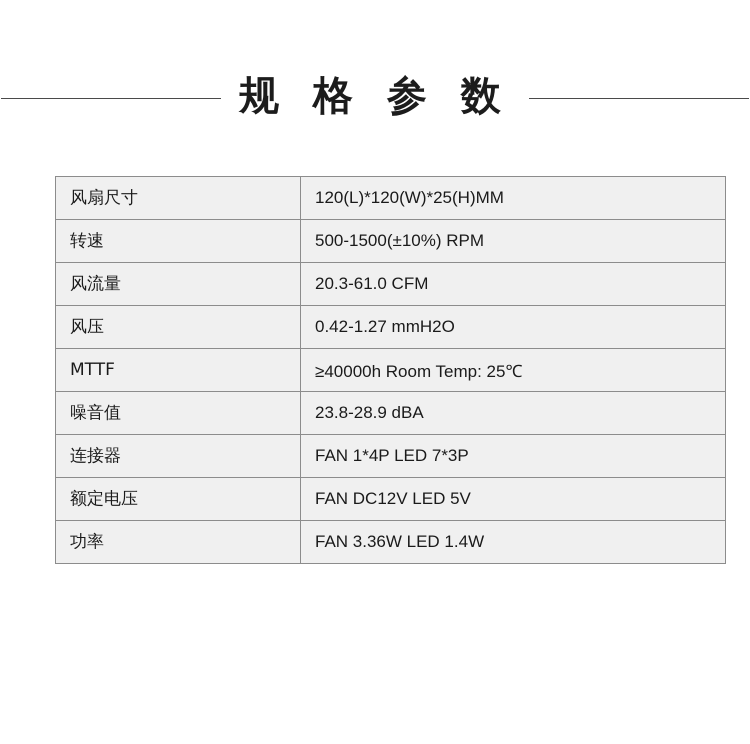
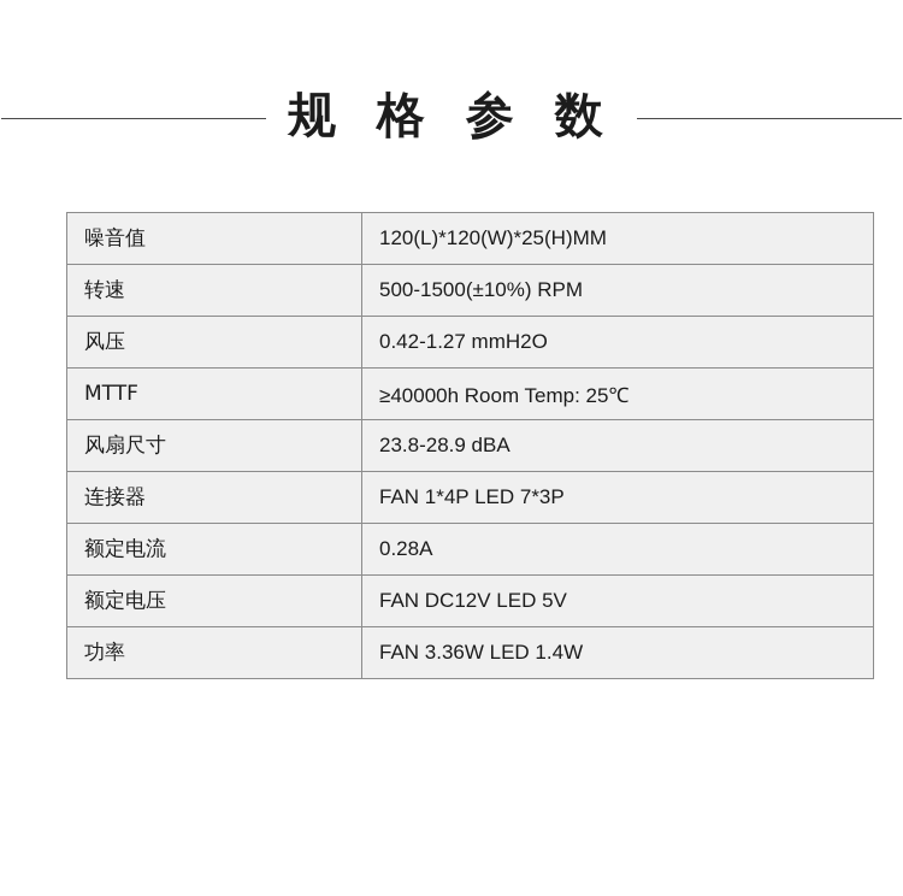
  规 格 参 数
- 风扇尺寸	120(L)*120(W)*25(H)MM
+ 噪音值	120(L)*120(W)*25(H)MM
  转速	500-1500(±10%) RPM
- 风流量	20.3-61.0 CFM
  风压	0.42-1.27 mmH2O
  MTTF	≥40000h Room Temp: 25℃
- 噪音值	23.8-28.9 dBA
+ 风扇尺寸	23.8-28.9 dBA
  连接器	FAN 1*4P LED 7*3P
+ 额定电流	0.28A
  额定电压	FAN DC12V LED 5V
  功率	FAN 3.36W LED 1.4W
